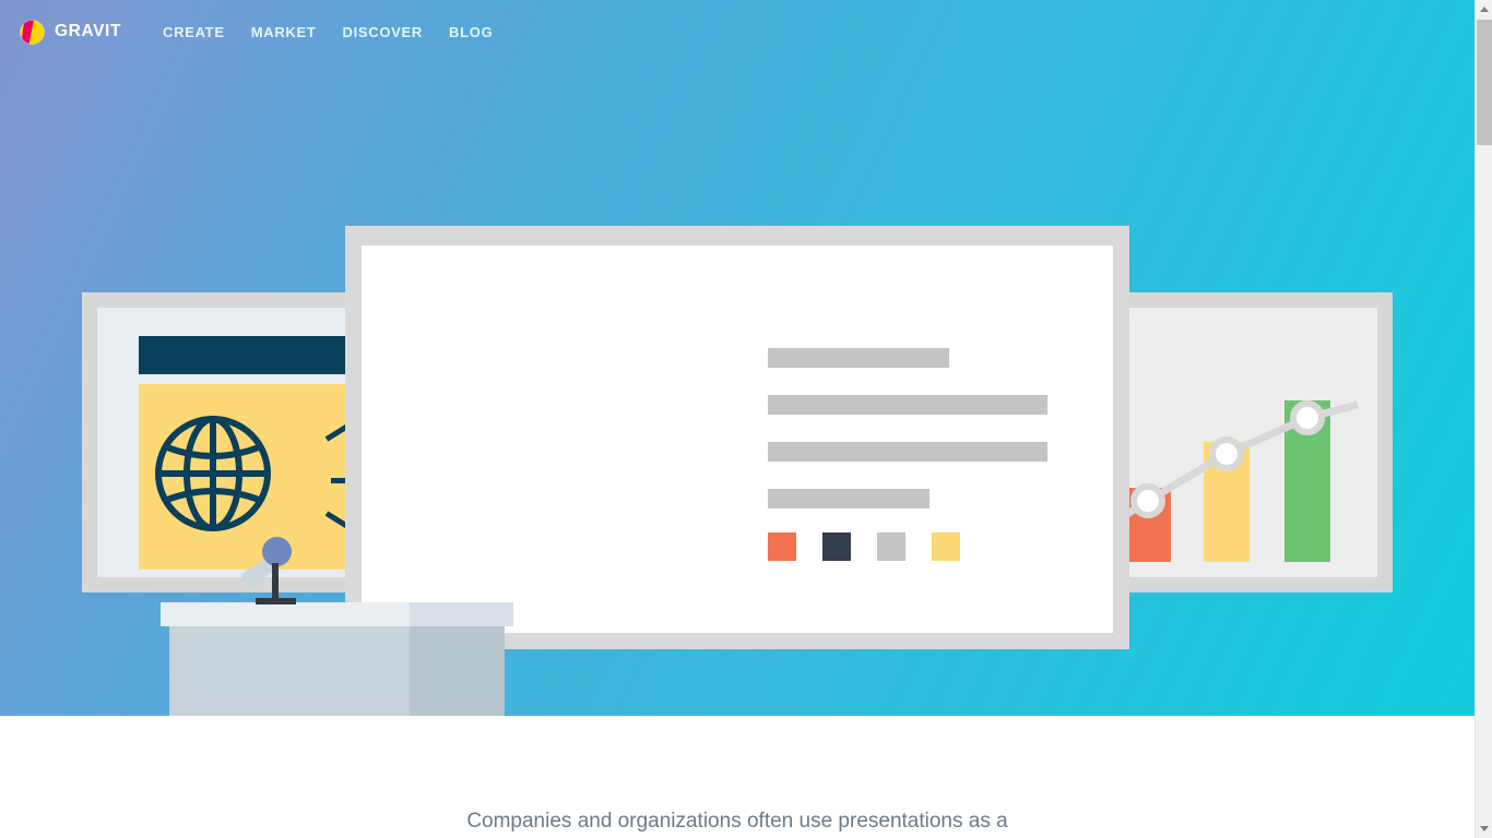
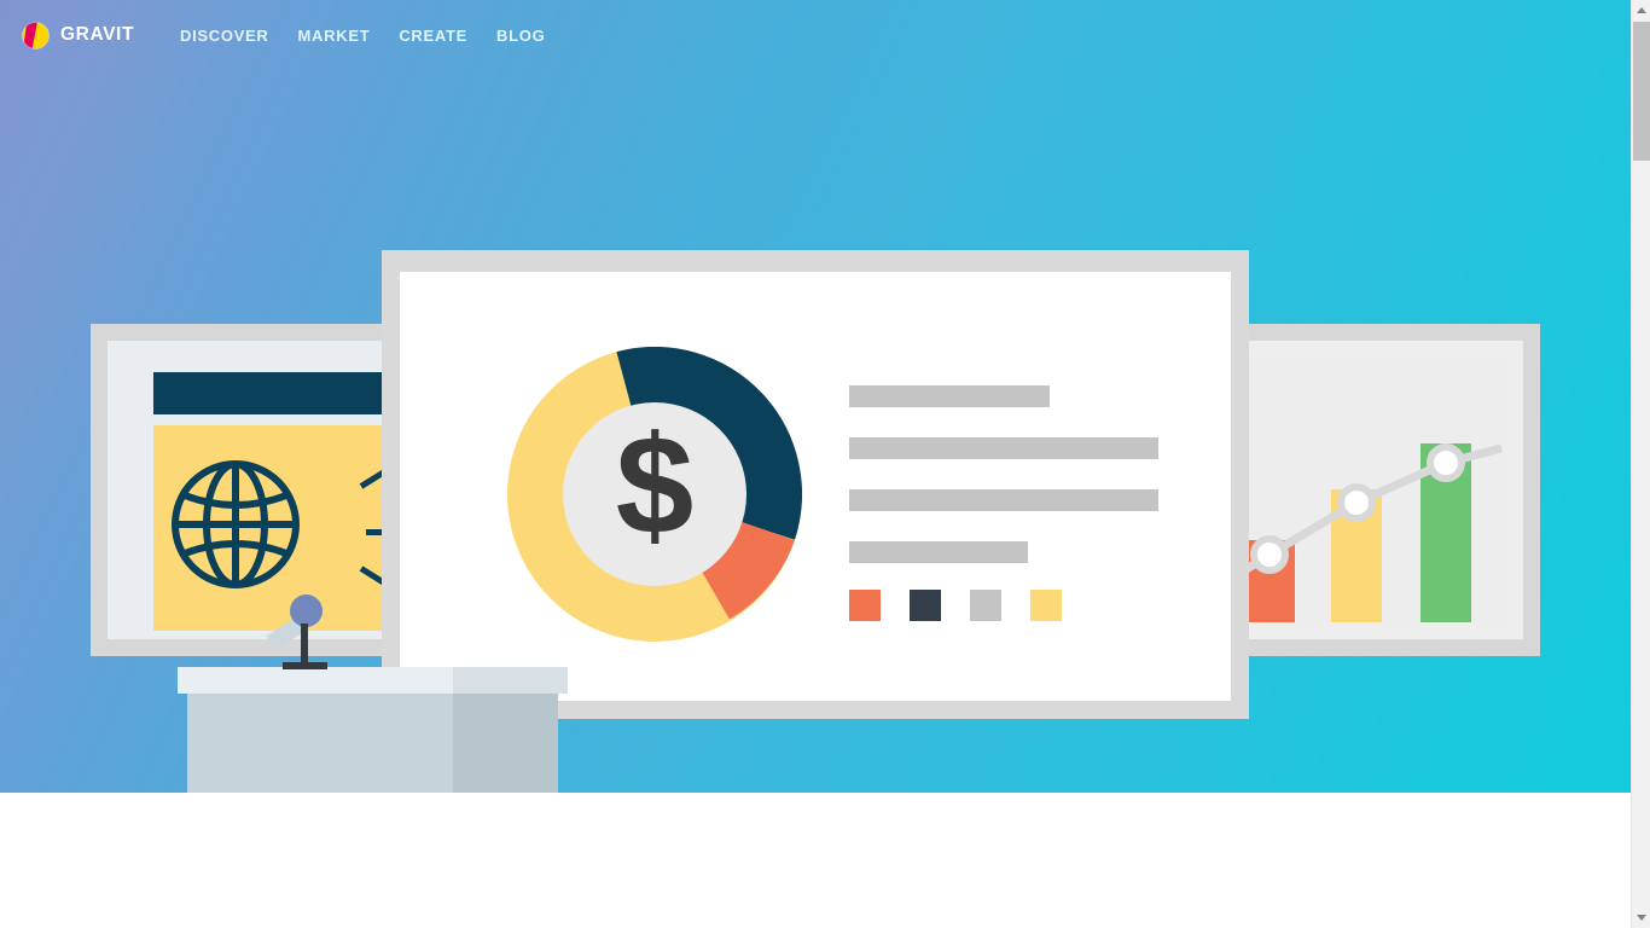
+ $
  GRAVIT
- CREATE
+ DISCOVER
  MARKET
- DISCOVER
+ CREATE
  BLOG
- Companies and organizations often use presentations as a
